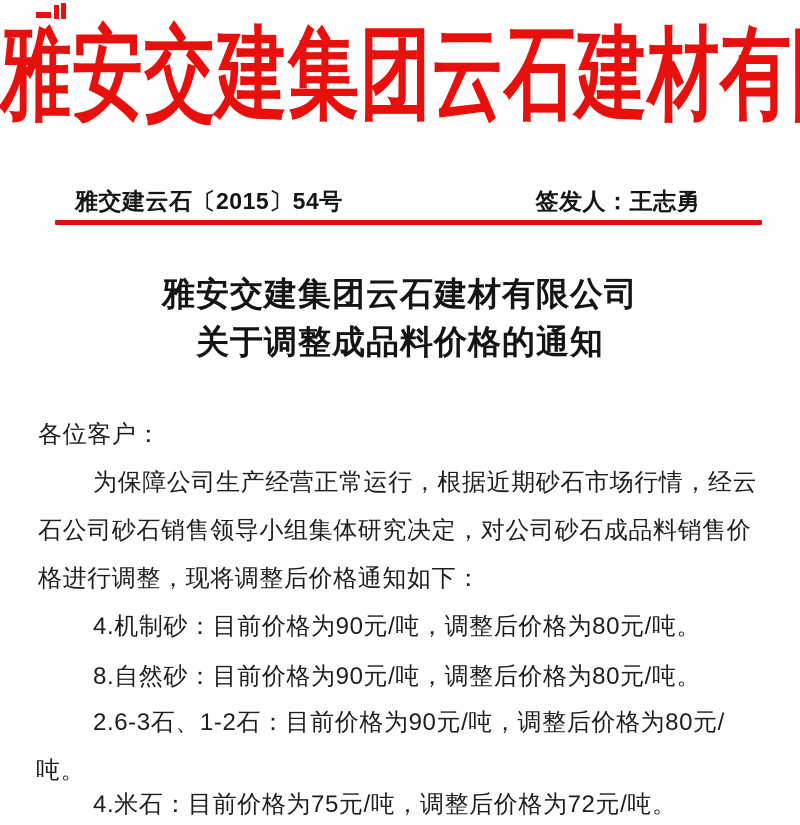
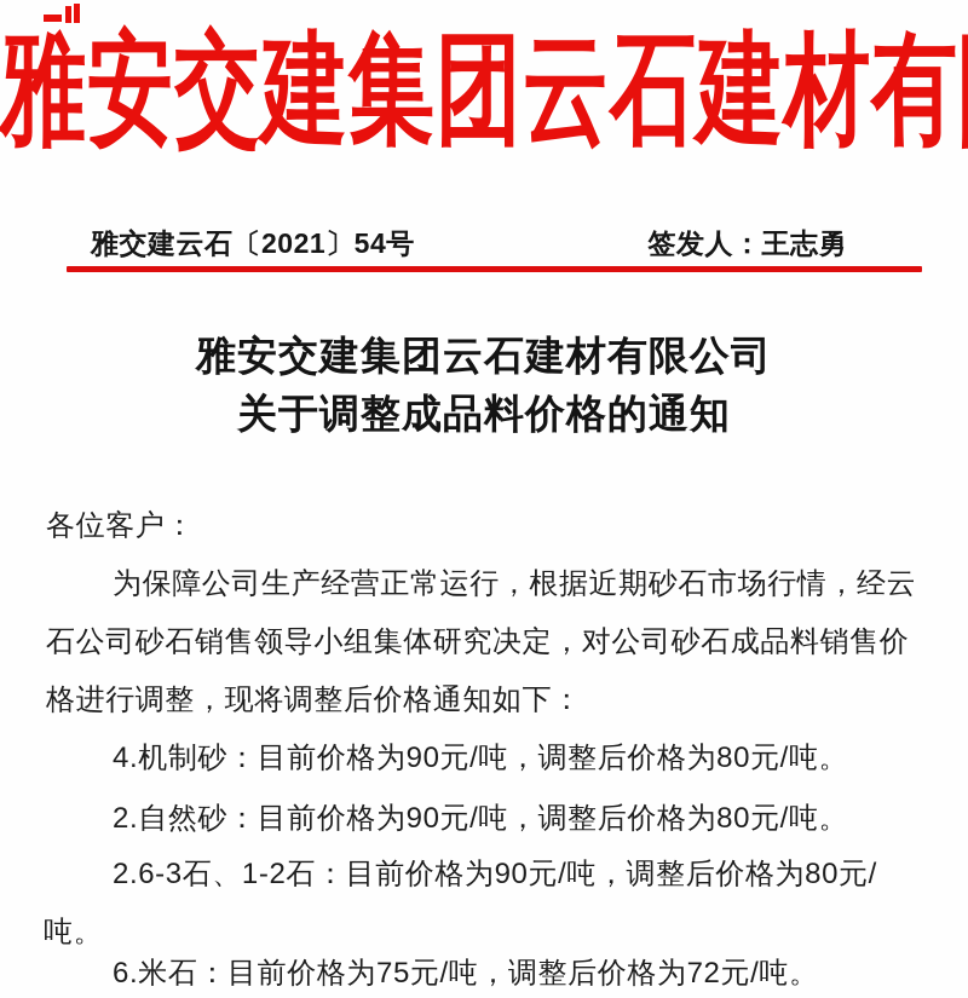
  雅安交建集团云石建材有
- 雅交建云石〔2015〕54号
+ 雅交建云石〔2021〕54号
  签发人：王志勇
  雅安交建集团云石建材有限公司
  关于调整成品料价格的通知
  各位客户：
  为保障公司生产经营正常运行，根据近期砂石市场行情，经云
  石公司砂石销售领导小组集体研究决定，对公司砂石成品料销售价
  格进行调整，现将调整后价格通知如下：
  4.机制砂：目前价格为90元/吨，调整后价格为80元/吨。
- 8.自然砂：目前价格为90元/吨，调整后价格为80元/吨。
+ 2.自然砂：目前价格为90元/吨，调整后价格为80元/吨。
  2.6-3石、1-2石：目前价格为90元/吨，调整后价格为80元/
  吨。
- 4.米石：目前价格为75元/吨，调整后价格为72元/吨。
+ 6.米石：目前价格为75元/吨，调整后价格为72元/吨。
